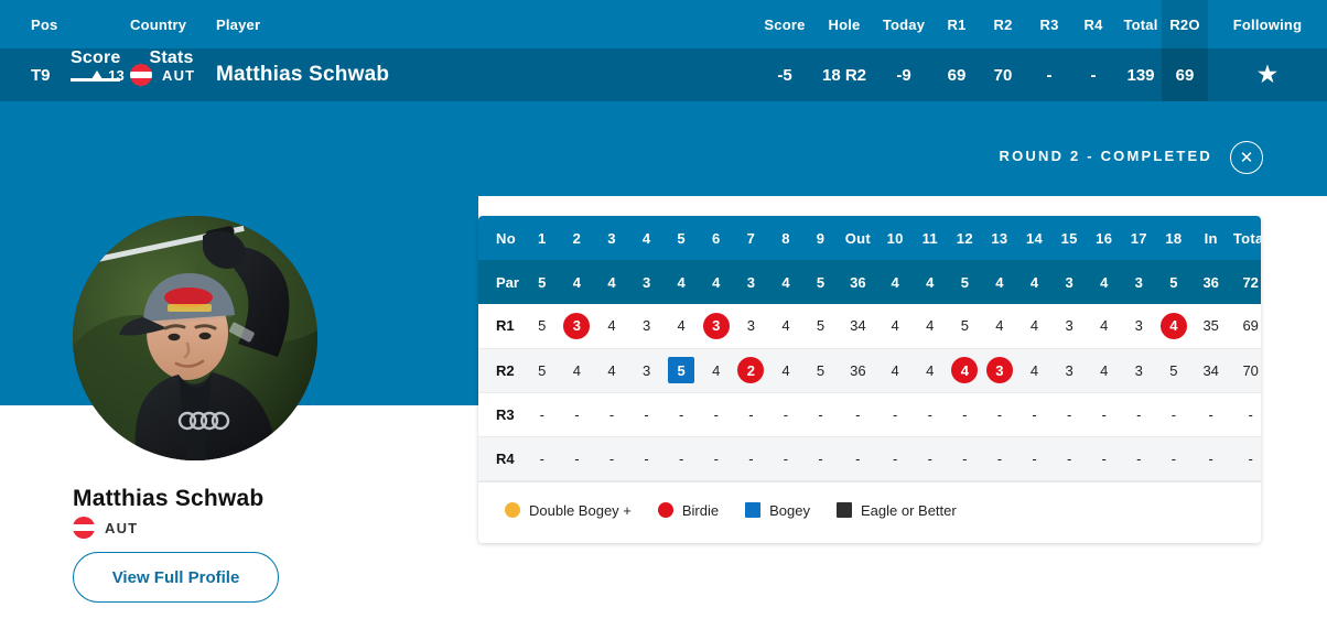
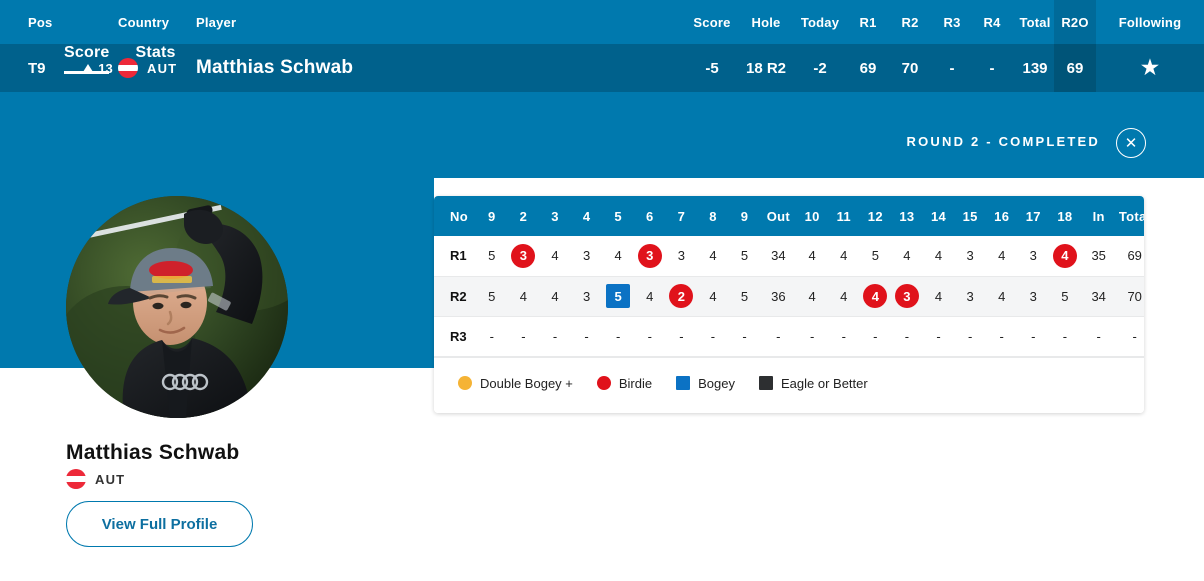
  Pos
  Country
  Player
  Score
  Hole
  Today
  R1
  R2
  R3
  R4
  Total
  R2O
  Following
  T9
  AUT
  Matthias Schwab
  -5
  18 R2
- -9
+ -2
  69
  70
  -
  -
  139
  69
  ★
  Score
  Stats
  ROUND 2 - COMPLETED
  ✕
  Matthias Schwab
  AUT
  View Full Profile
- No	1	2	3	4	5	6	7	8	9	Out	10	11	12	13	14	15	16	17	18	In	Tota
+ No	9	2	3	4	5	6	7	8	9	Out	10	11	12	13	14	15	16	17	18	In	Tota
- Par	5	4	4	3	4	4	3	4	5	36	4	4	5	4	4	3	4	3	5	36	72
  R1	5	3	4	3	4	3	3	4	5	34	4	4	5	4	4	3	4	3	4	35	69
  R2	5	4	4	3	5	4	2	4	5	36	4	4	4	3	4	3	4	3	5	34	70
  R3	-	-	-	-	-	-	-	-	-	-	-	-	-	-	-	-	-	-	-	-	-
- R4	-	-	-	-	-	-	-	-	-	-	-	-	-	-	-	-	-	-	-	-	-
  Double Bogey +
  Birdie
  Bogey
  Eagle or Better
